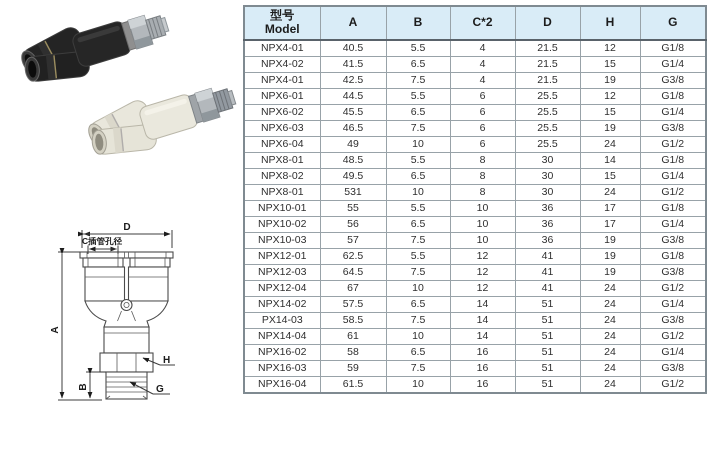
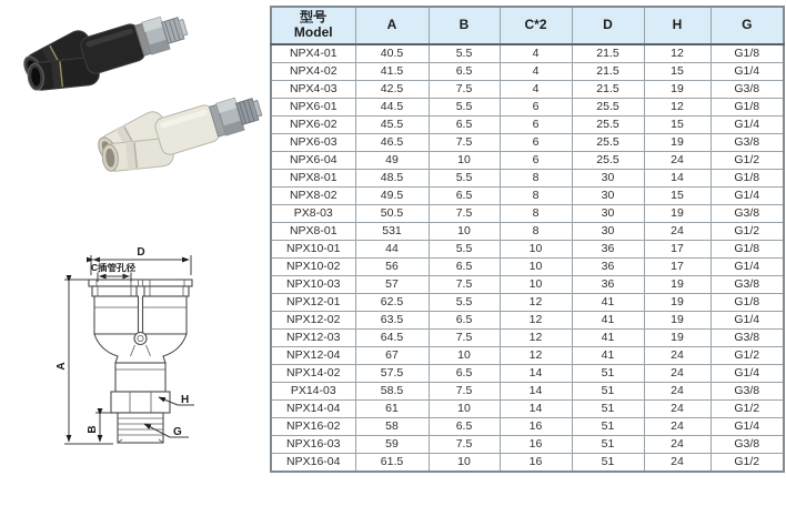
  D
  C插管孔径
  H
  G
  型号 Model	A	B	C*2	D	H	G
  NPX4-01	40.5	5.5	4	21.5	12	G1/8
  NPX4-02	41.5	6.5	4	21.5	15	G1/4
- NPX4-01	42.5	7.5	4	21.5	19	G3/8
+ NPX4-03	42.5	7.5	4	21.5	19	G3/8
  NPX6-01	44.5	5.5	6	25.5	12	G1/8
  NPX6-02	45.5	6.5	6	25.5	15	G1/4
  NPX6-03	46.5	7.5	6	25.5	19	G3/8
  NPX6-04	49	10	6	25.5	24	G1/2
  NPX8-01	48.5	5.5	8	30	14	G1/8
  NPX8-02	49.5	6.5	8	30	15	G1/4
+ PX8-03	50.5	7.5	8	30	19	G3/8
  NPX8-01	531	10	8	30	24	G1/2
- NPX10-01	55	5.5	10	36	17	G1/8
+ NPX10-01	44	5.5	10	36	17	G1/8
  NPX10-02	56	6.5	10	36	17	G1/4
  NPX10-03	57	7.5	10	36	19	G3/8
  NPX12-01	62.5	5.5	12	41	19	G1/8
+ NPX12-02	63.5	6.5	12	41	19	G1/4
  NPX12-03	64.5	7.5	12	41	19	G3/8
  NPX12-04	67	10	12	41	24	G1/2
  NPX14-02	57.5	6.5	14	51	24	G1/4
  PX14-03	58.5	7.5	14	51	24	G3/8
  NPX14-04	61	10	14	51	24	G1/2
  NPX16-02	58	6.5	16	51	24	G1/4
  NPX16-03	59	7.5	16	51	24	G3/8
  NPX16-04	61.5	10	16	51	24	G1/2
